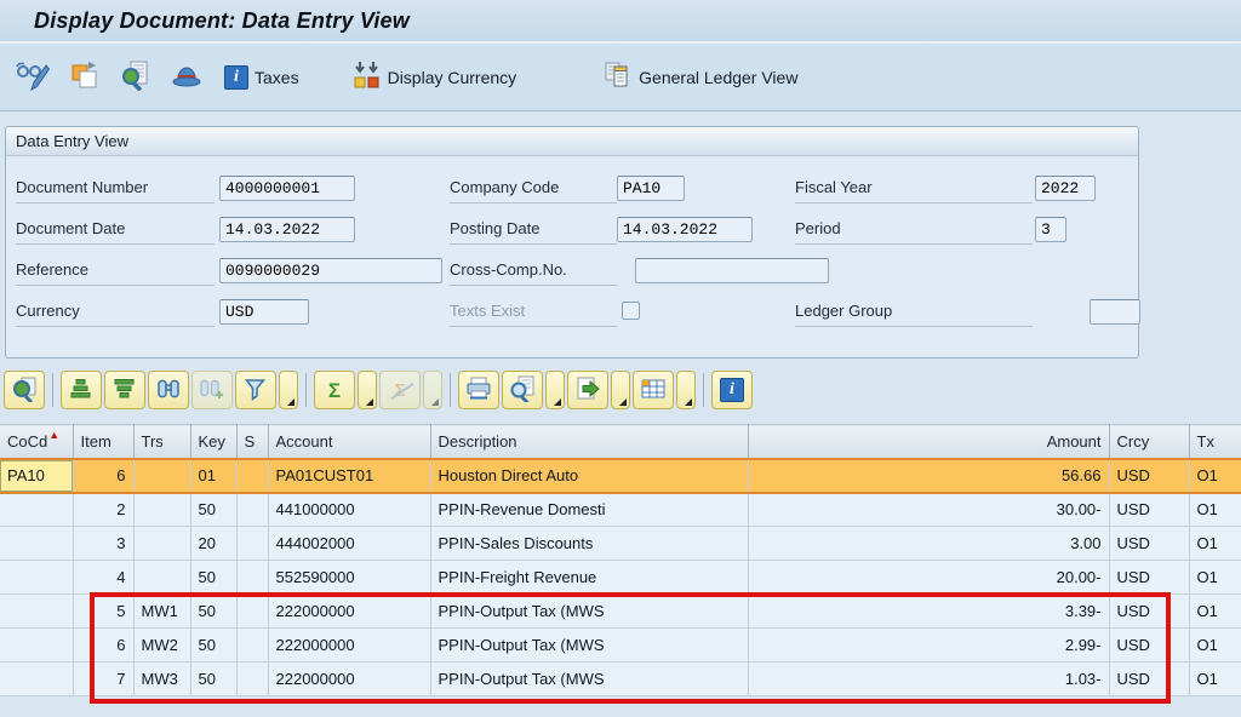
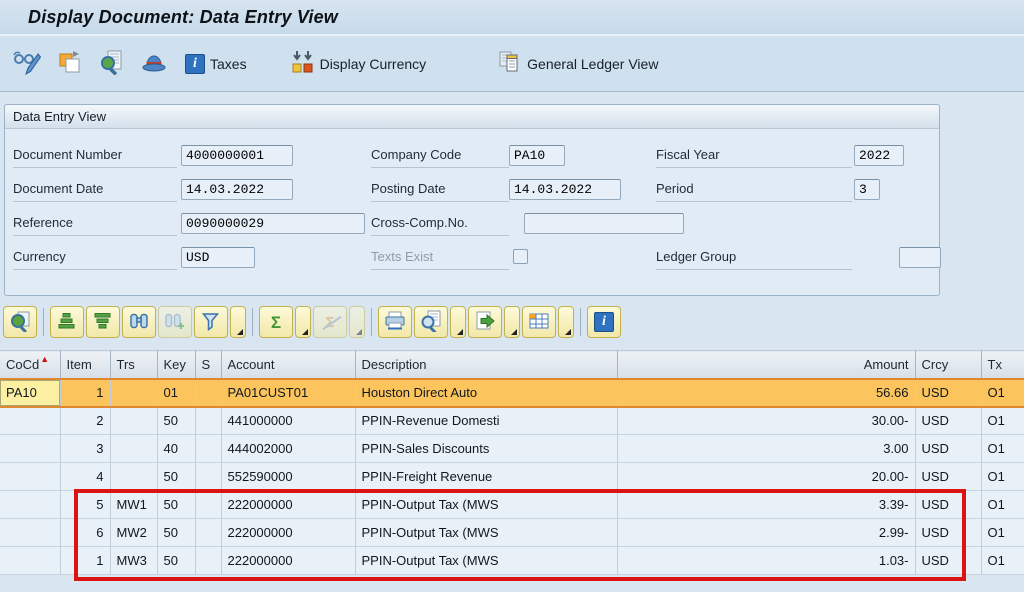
  Display Document: Data Entry View
  i
  Taxes
  Display Currency
  General Ledger View
  Data Entry View
  Document Number
  4000000001
  Company Code
  PA10
  Fiscal Year
  2022
  Document Date
  14.03.2022
  Posting Date
  14.03.2022
  Period
  3
  Reference
  0090000029
  Cross-Comp.No.
  Currency
  USD
  Texts Exist
  Ledger Group
  Σ
  Σ
  i
  CoCd▲	Item	Trs	Key	S	Account	Description	Amount	Crcy	Tx
- PA10	6		01		PA01CUST01	Houston Direct Auto	56.66	USD	O1
+ PA10	1		01		PA01CUST01	Houston Direct Auto	56.66	USD	O1
  	2		50		441000000	PPIN-Revenue Domesti	30.00-	USD	O1
- 	3		20		444002000	PPIN-Sales Discounts	3.00	USD	O1
+ 	3		40		444002000	PPIN-Sales Discounts	3.00	USD	O1
  	4		50		552590000	PPIN-Freight Revenue	20.00-	USD	O1
  	5	MW1	50		222000000	PPIN-Output Tax (MWS	3.39-	USD	O1
  	6	MW2	50		222000000	PPIN-Output Tax (MWS	2.99-	USD	O1
- 	7	MW3	50		222000000	PPIN-Output Tax (MWS	1.03-	USD	O1
+ 	1	MW3	50		222000000	PPIN-Output Tax (MWS	1.03-	USD	O1
